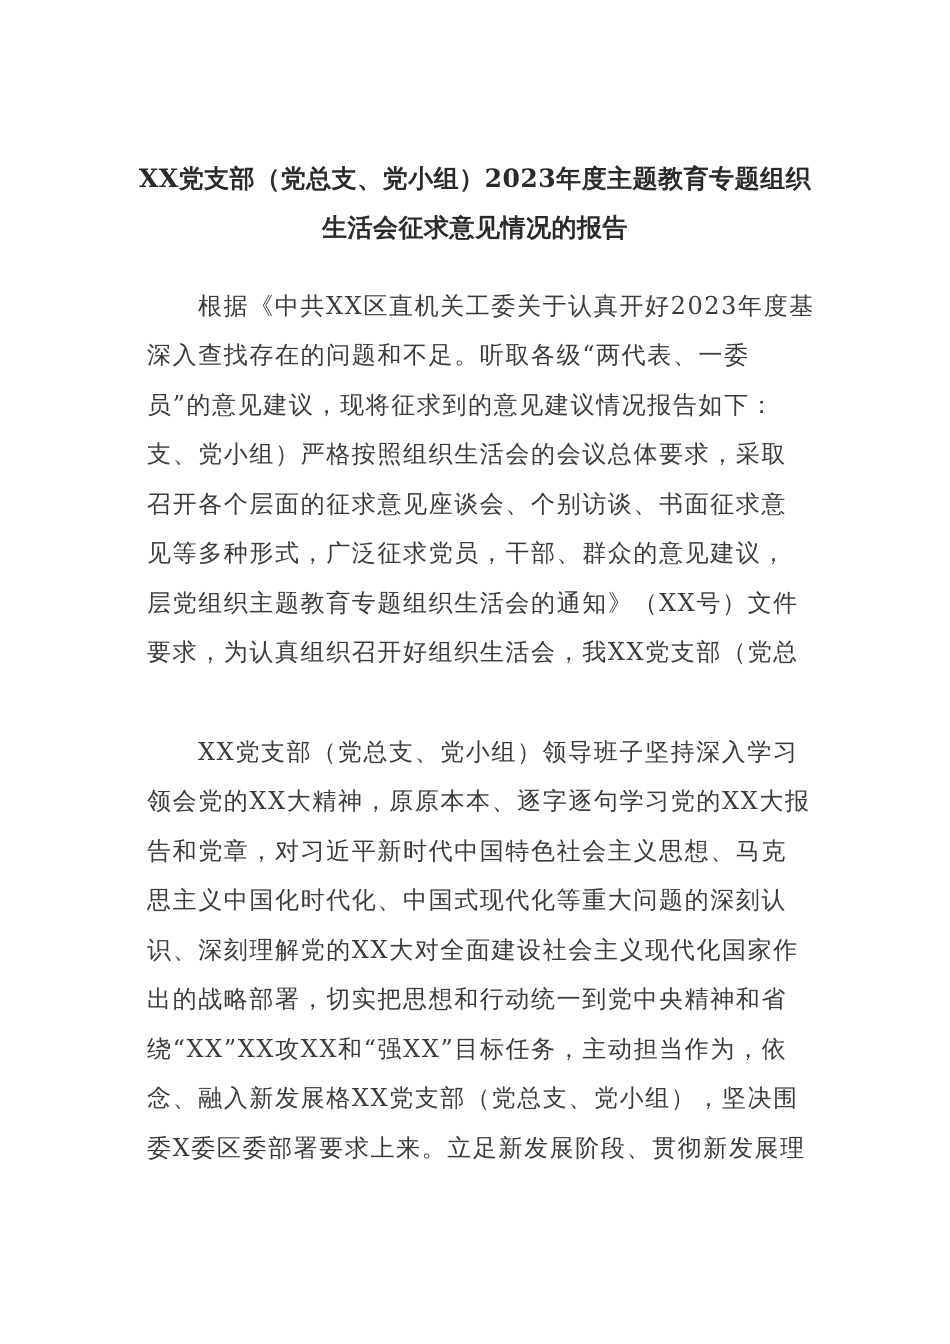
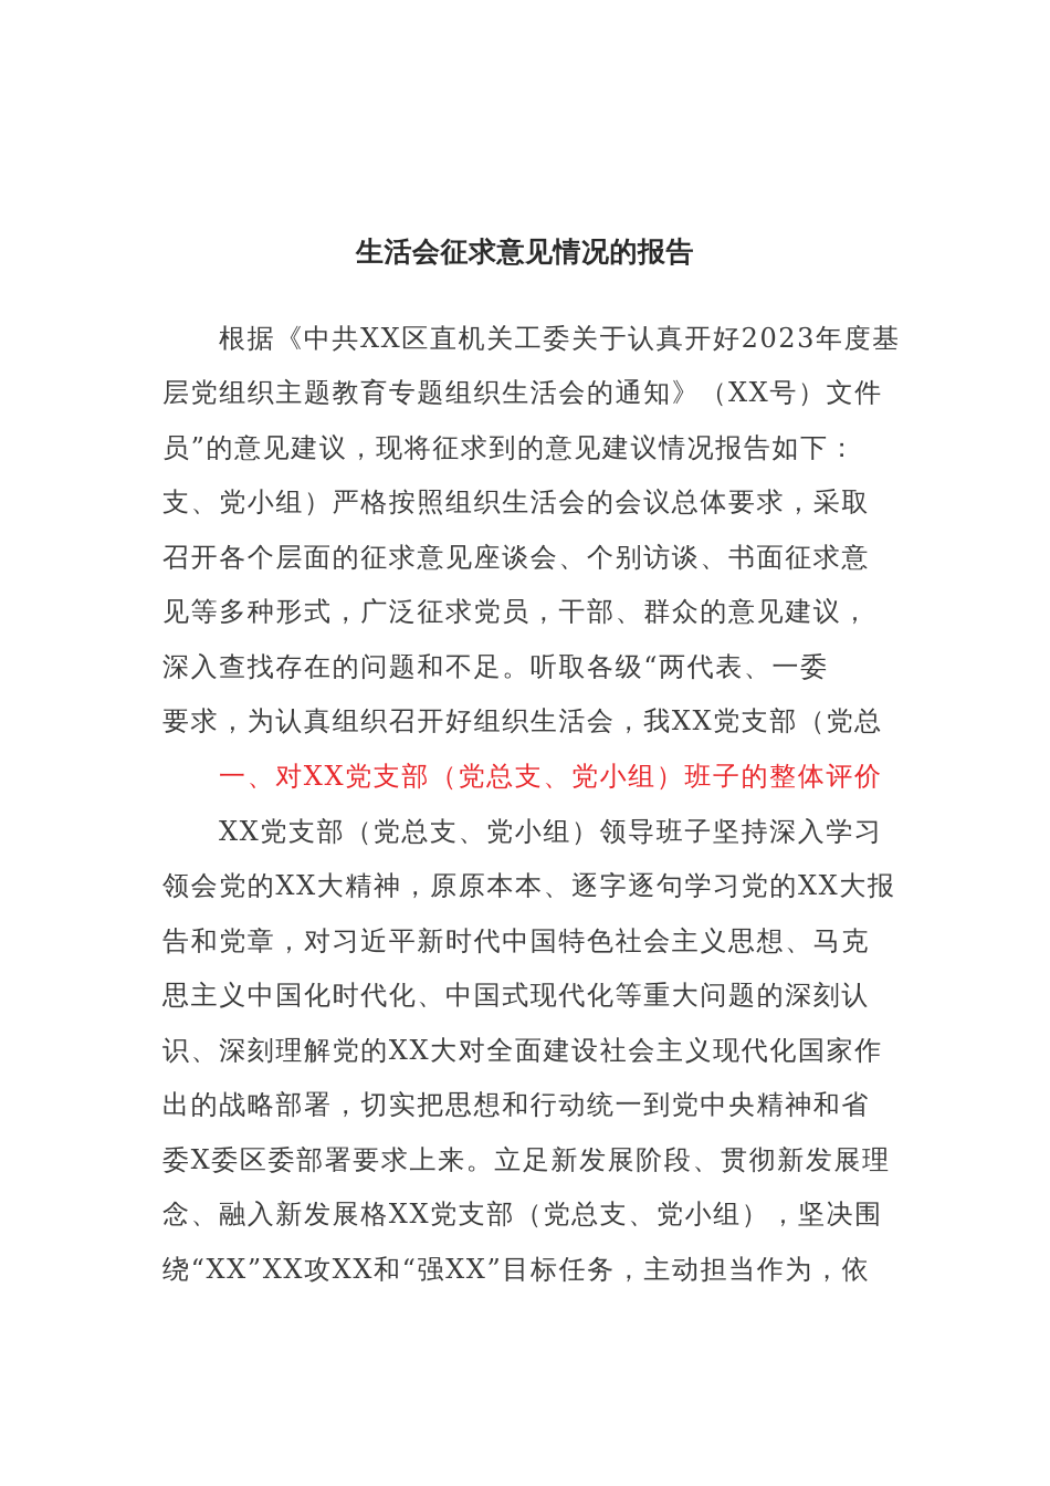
- XX党支部（党总支、党小组）2023年度主题教育专题组织
  生活会征求意见情况的报告
  根据《中共XX区直机关工委关于认真开好2023年度基
- 深入查找存在的问题和不足。听取各级“两代表、一委
+ 层党组织主题教育专题组织生活会的通知》（XX号）文件
  员”的意见建议，现将征求到的意见建议情况报告如下：
  支、党小组）严格按照组织生活会的会议总体要求，采取
  召开各个层面的征求意见座谈会、个别访谈、书面征求意
  见等多种形式，广泛征求党员，干部、群众的意见建议，
- 层党组织主题教育专题组织生活会的通知》（XX号）文件
+ 深入查找存在的问题和不足。听取各级“两代表、一委
  要求，为认真组织召开好组织生活会，我XX党支部（党总
+ 一、对XX党支部（党总支、党小组）班子的整体评价
  XX党支部（党总支、党小组）领导班子坚持深入学习
  领会党的XX大精神，原原本本、逐字逐句学习党的XX大报
  告和党章，对习近平新时代中国特色社会主义思想、马克
  思主义中国化时代化、中国式现代化等重大问题的深刻认
  识、深刻理解党的XX大对全面建设社会主义现代化国家作
  出的战略部署，切实把思想和行动统一到党中央精神和省
- 绕“XX”XX攻XX和“强XX”目标任务，主动担当作为，依
+ 委X委区委部署要求上来。立足新发展阶段、贯彻新发展理
  念、融入新发展格XX党支部（党总支、党小组），坚决围
- 委X委区委部署要求上来。立足新发展阶段、贯彻新发展理
+ 绕“XX”XX攻XX和“强XX”目标任务，主动担当作为，依
